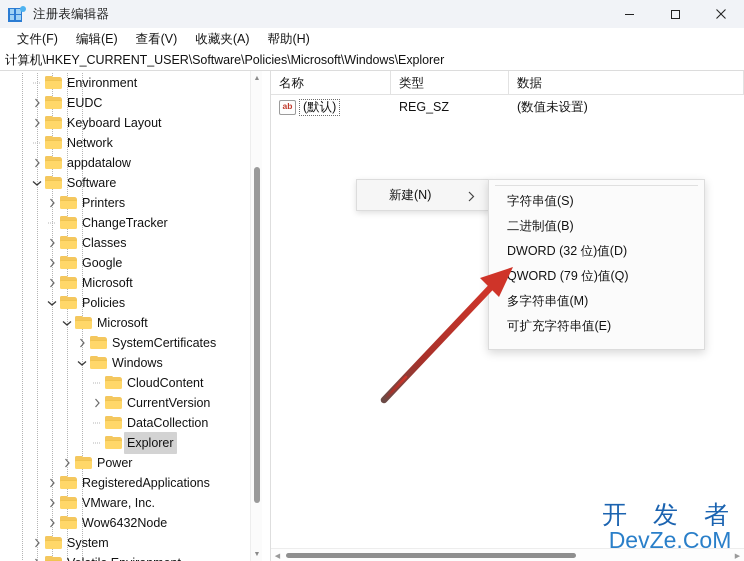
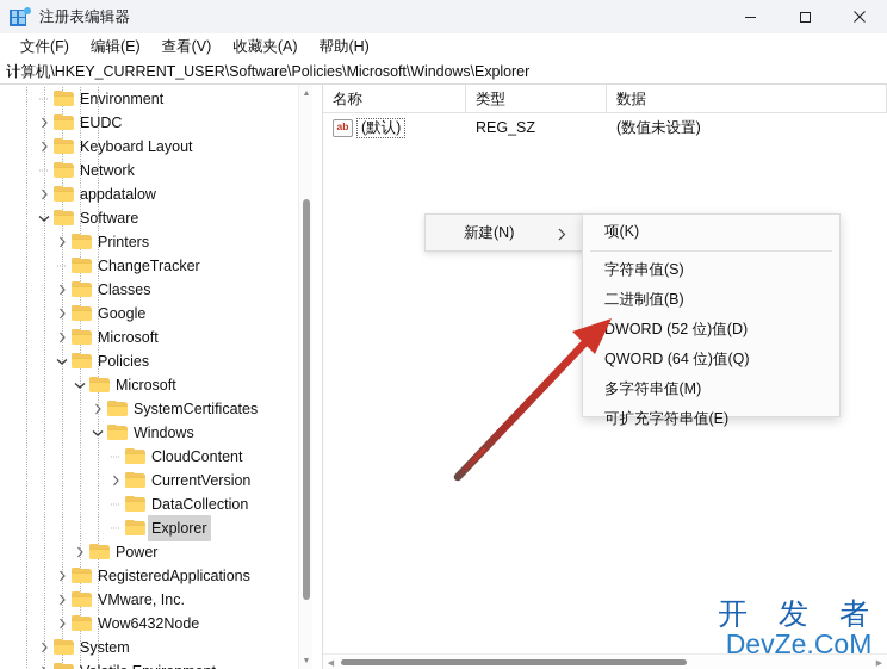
  注册表编辑器
  文件(F)
  编辑(E)
  查看(V)
  收藏夹(A)
  帮助(H)
  计算机\HKEY_CURRENT_USER\Software\Policies\Microsoft\Windows\Explorer
  Environment
  EUDC
  Keyboard Layout
  Network
  appdatalow
  Software
  Printers
  ChangeTracker
  Classes
  Google
  Microsoft
  Policies
  Microsoft
  SystemCertificates
  Windows
  CloudContent
  CurrentVersion
  DataCollection
  Explorer
  Power
  RegisteredApplications
  VMware, Inc.
  Wow6432Node
  System
  名称
  类型
  数据
  ab
  (默认)
  REG_SZ
  (数值未设置)
  新建(N)
+ 项(K)
  字符串值(S)
  二进制值(B)
- DWORD (32 位)值(D)
+ DWORD (52 位)值(D)
- QWORD (79 位)值(Q)
+ QWORD (64 位)值(Q)
  多字符串值(M)
  可扩充字符串值(E)
  开 发 者
  DevZe.CoM
